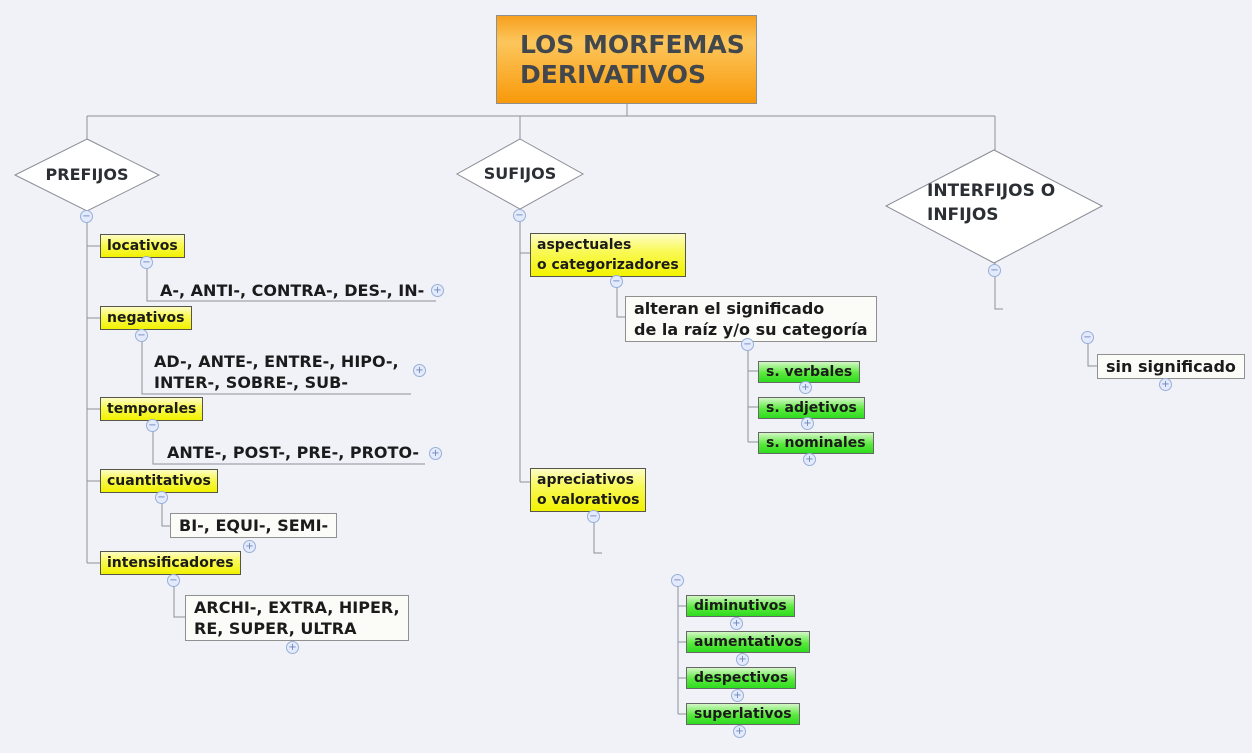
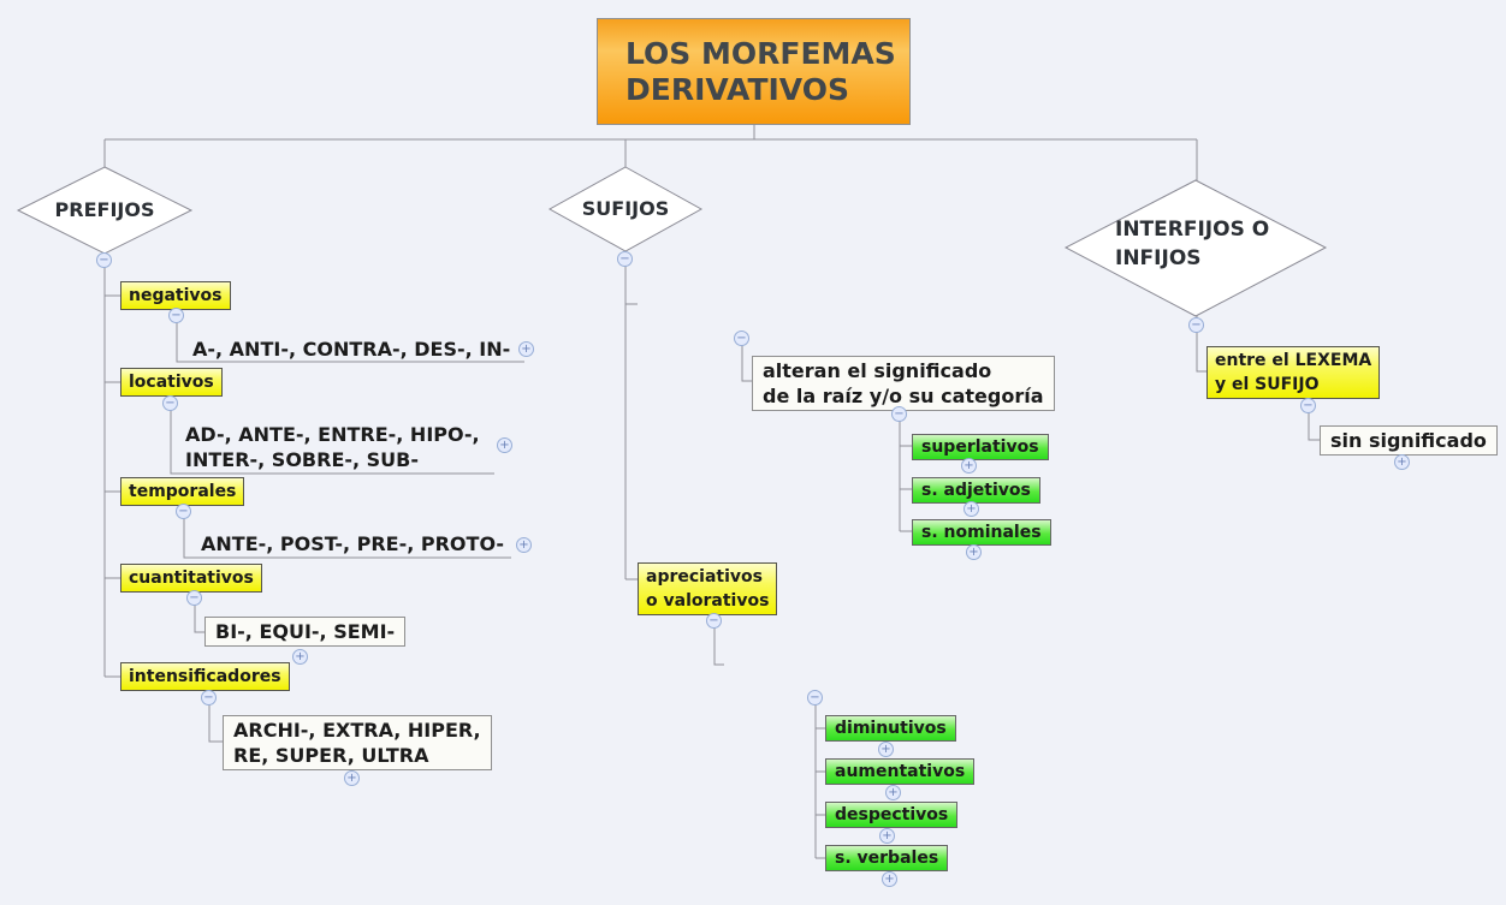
  LOS MORFEMAS
  DERIVATIVOS
  PREFIJOS
  SUFIJOS
  INTERFIJOS O
  INFIJOS
- locativos
+ negativos
  A-, ANTI-, CONTRA-, DES-, IN-
- negativos
+ locativos
  AD-, ANTE-, ENTRE-, HIPO-,
  INTER-, SOBRE-, SUB-
  temporales
  ANTE-, POST-, PRE-, PROTO-
  cuantitativos
  BI-, EQUI-, SEMI-
  intensificadores
  ARCHI-, EXTRA, HIPER,
  RE, SUPER, ULTRA
- aspectuales
- o categorizadores
  alteran el significado
  de la raíz y/o su categoría
- s. verbales
+ superlativos
  s. adjetivos
  s. nominales
  apreciativos
  o valorativos
  diminutivos
  aumentativos
  despectivos
- superlativos
+ s. verbales
+ entre el LEXEMA
+ y el SUFIJO
  sin significado
  −
  −
  −
  −
  −
  −
  −
  −
  −
  −
  −
  −
  −
  +
  +
  +
  +
  +
  +
  +
  +
  +
  +
  +
  +
  +
